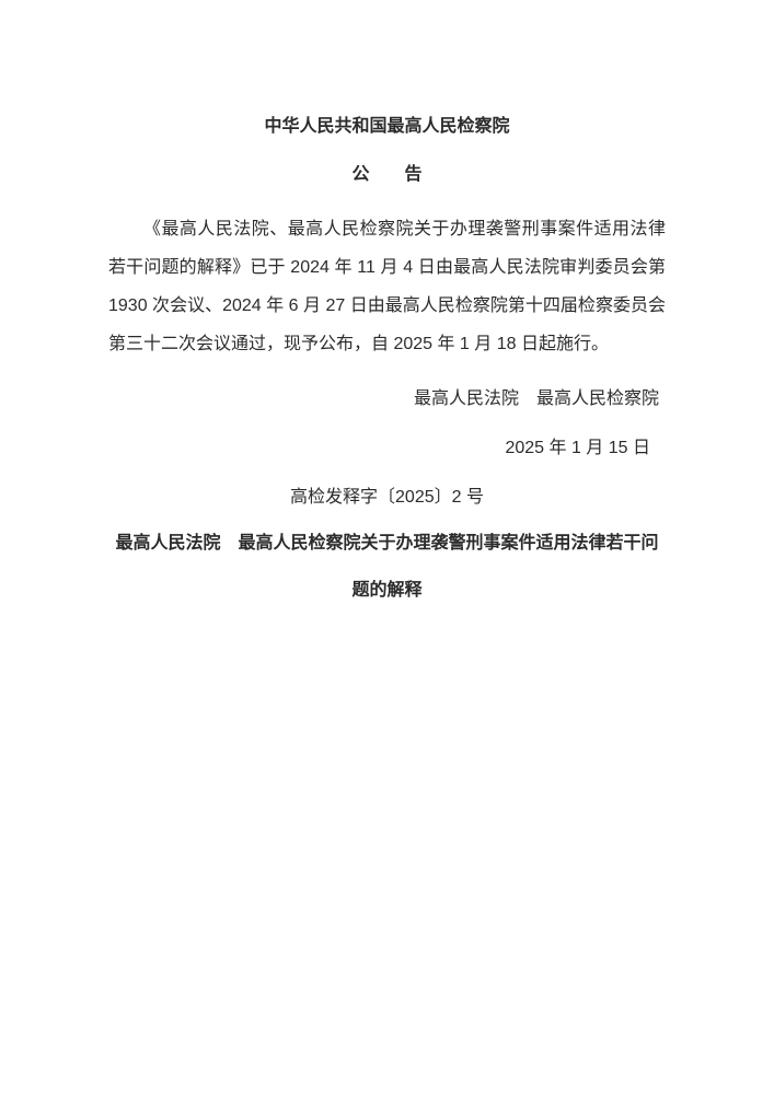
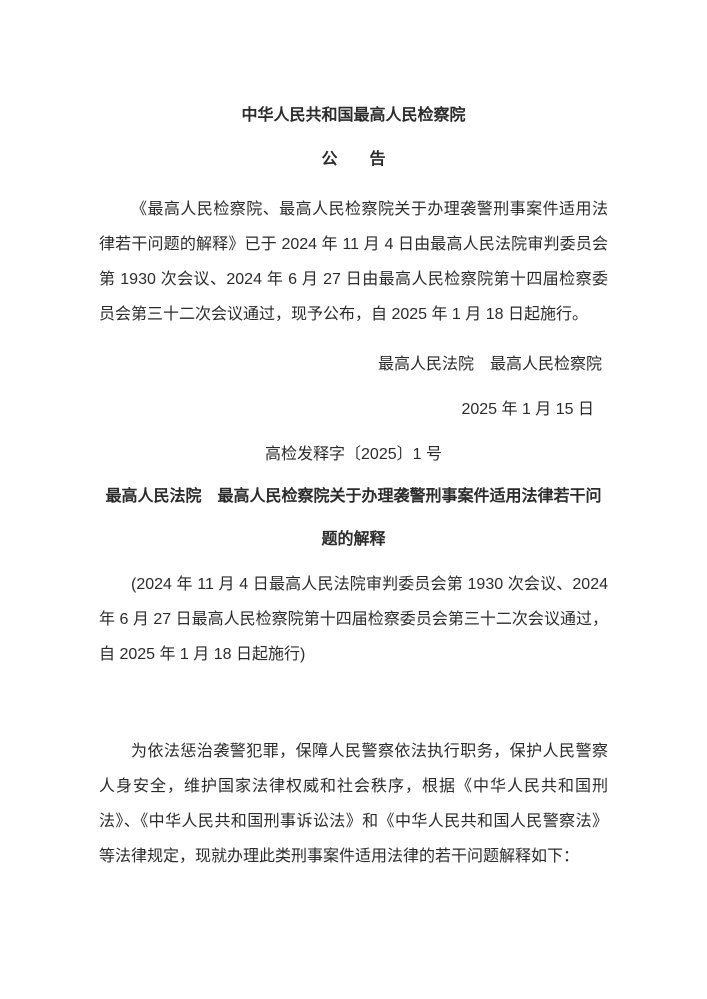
  中华人民共和国最高人民检察院
  公 告
- 《最高人民法院、最高人民检察院关于办理袭警刑事案件适用法律若干问题的解释》已于 2024 年 11 月 4 日由最高人民法院审判委员会第 1930 次会议、2024 年 6 月 27 日由最高人民检察院第十四届检察委员会第三十二次会议通过，现予公布，自 2025 年 1 月 18 日起施行。
+ 《最高人民检察院、最高人民检察院关于办理袭警刑事案件适用法律若干问题的解释》已于 2024 年 11 月 4 日由最高人民法院审判委员会第 1930 次会议、2024 年 6 月 27 日由最高人民检察院第十四届检察委员会第三十二次会议通过，现予公布，自 2025 年 1 月 18 日起施行。
  最高人民法院 最高人民检察院
  2025 年 1 月 15 日
- 高检发释字〔2025〕2 号
+ 高检发释字〔2025〕1 号
  最高人民法院 最高人民检察院关于办理袭警刑事案件适用法律若干问题的解释
+ (2024 年 11 月 4 日最高人民法院审判委员会第 1930 次会议、2024 年 6 月 27 日最高人民检察院第十四届检察委员会第三十二次会议通过，自 2025 年 1 月 18 日起施行)
+ 为依法惩治袭警犯罪，保障人民警察依法执行职务，保护人民警察人身安全，维护国家法律权威和社会秩序，根据《中华人民共和国刑法》、《中华人民共和国刑事诉讼法》和《中华人民共和国人民警察法》等法律规定，现就办理此类刑事案件适用法律的若干问题解释如下：
